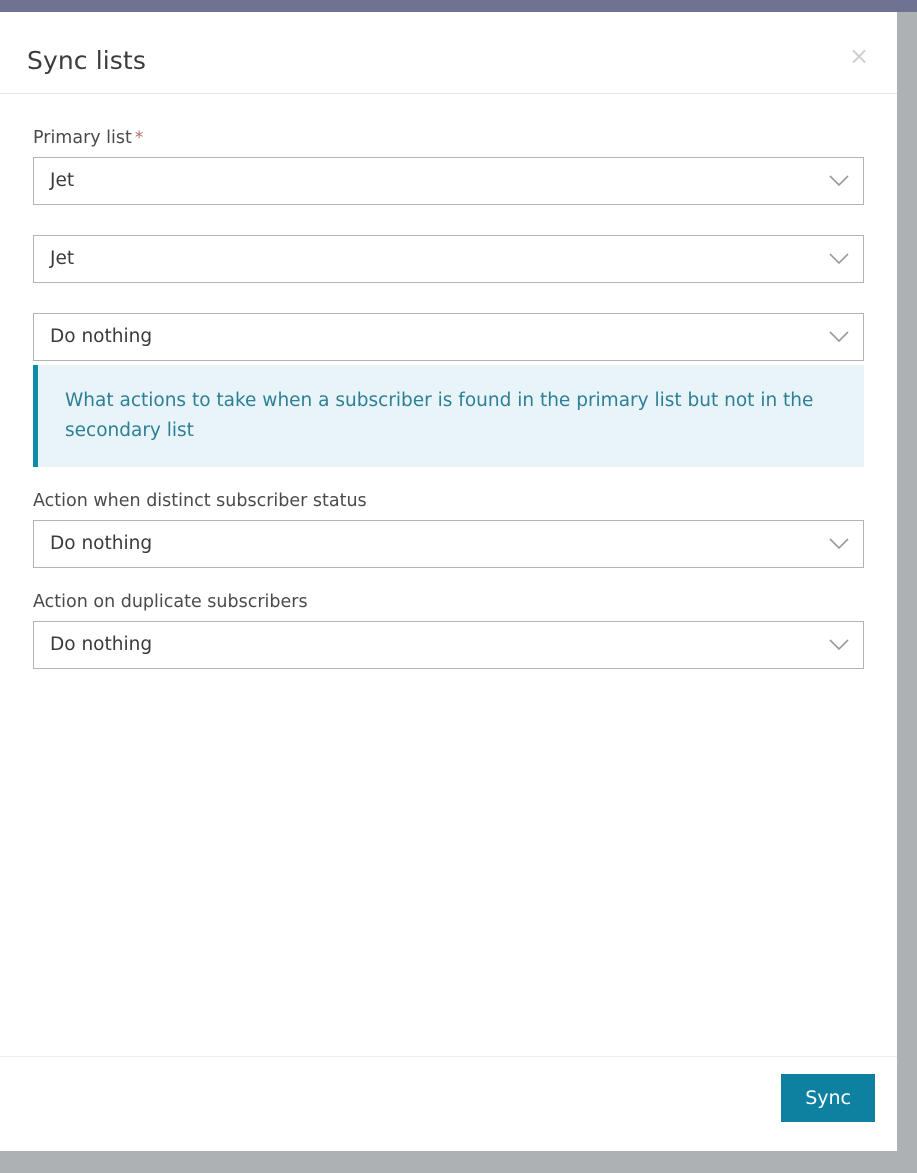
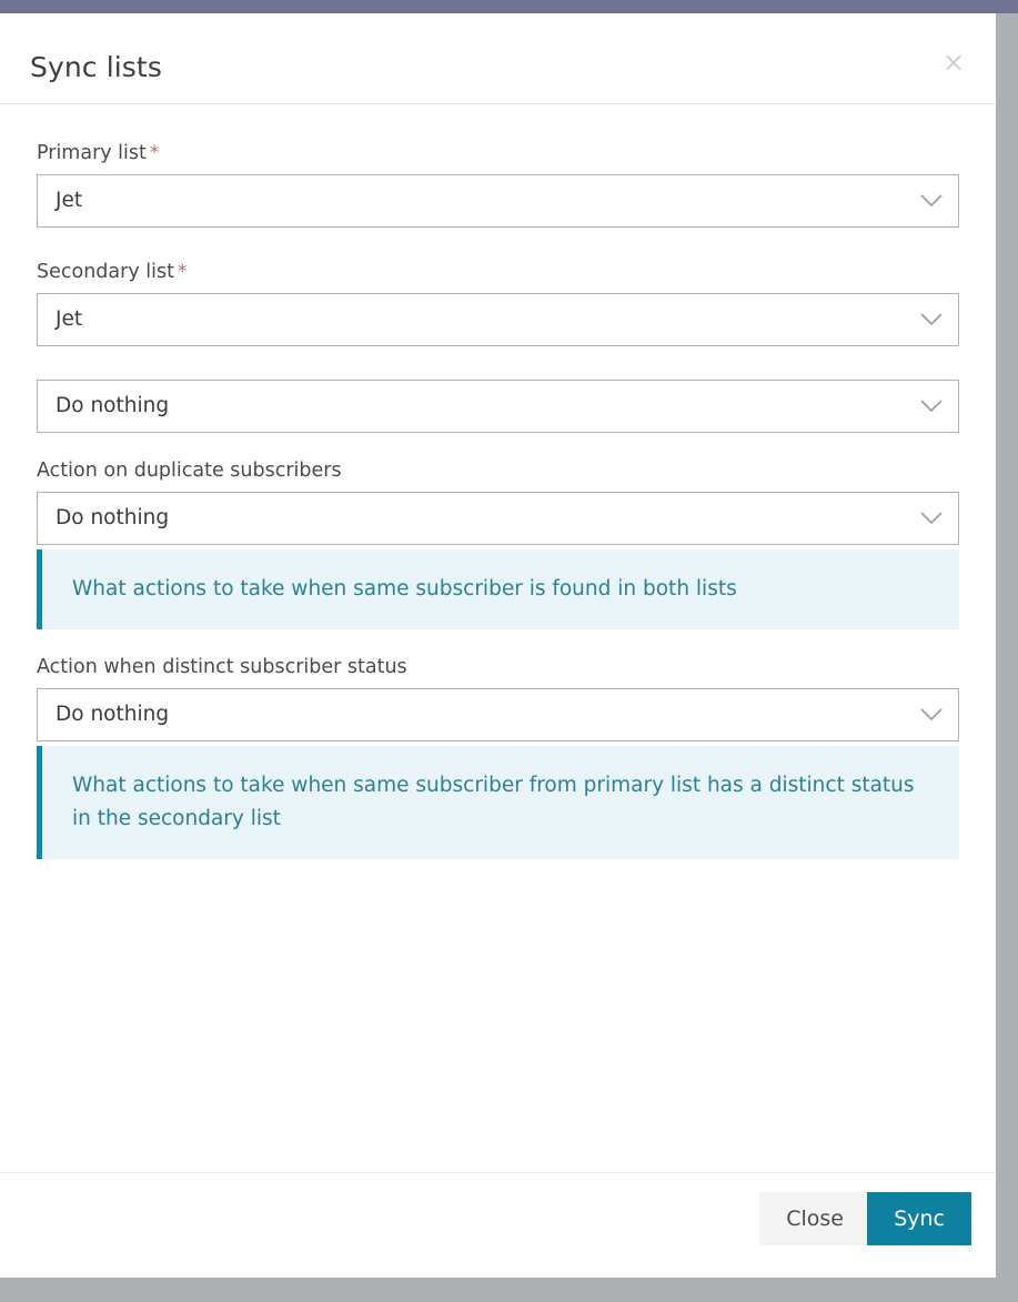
  Sync lists
  ×
  Primary list *
  Jet
+ Secondary list *
  Jet
  Do nothing
- What actions to take when a subscriber is found in the primary list but not in the secondary list
- Action when distinct subscriber status
+ Action on duplicate subscribers
  Do nothing
+ What actions to take when same subscriber is found in both lists
- Action on duplicate subscribers
+ Action when distinct subscriber status
  Do nothing
+ What actions to take when same subscriber from primary list has a distinct status in the secondary list
+ Close
  Sync
